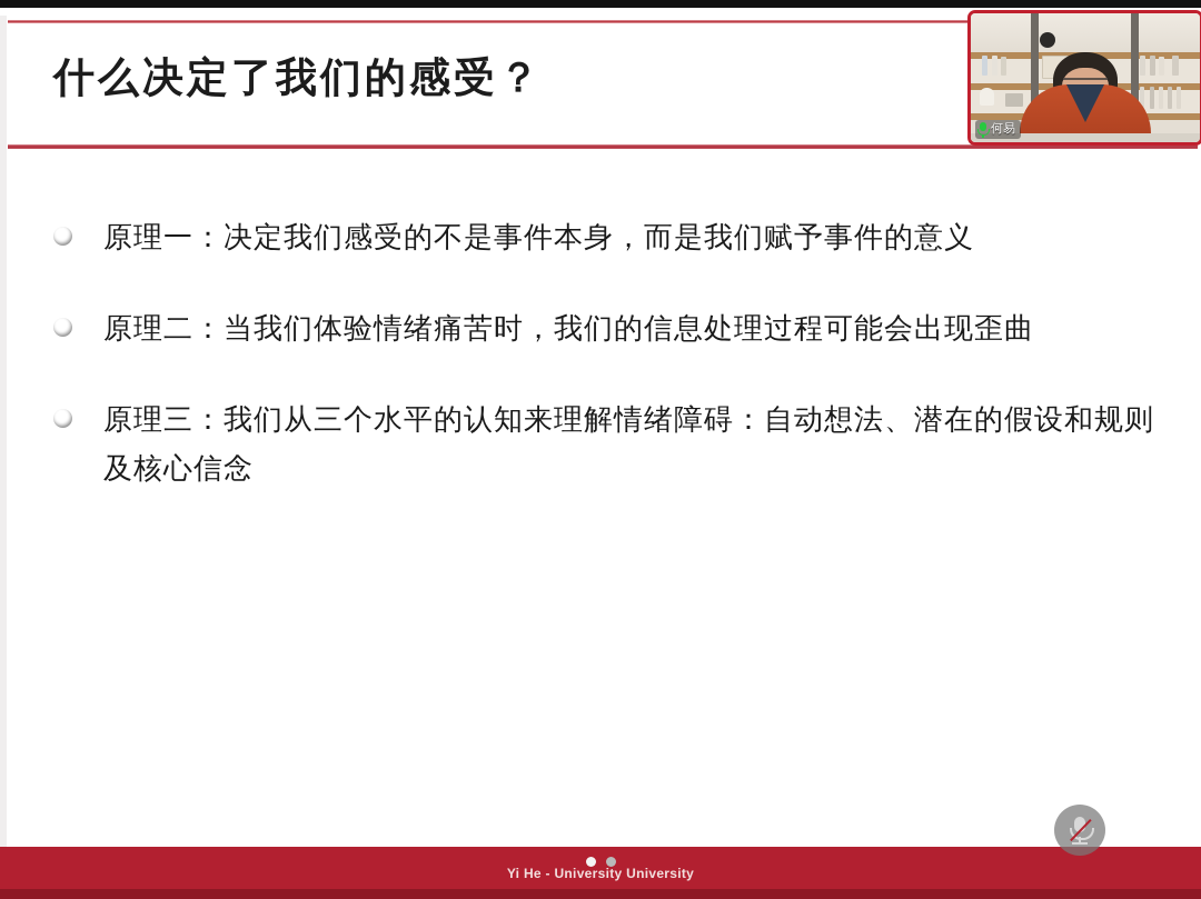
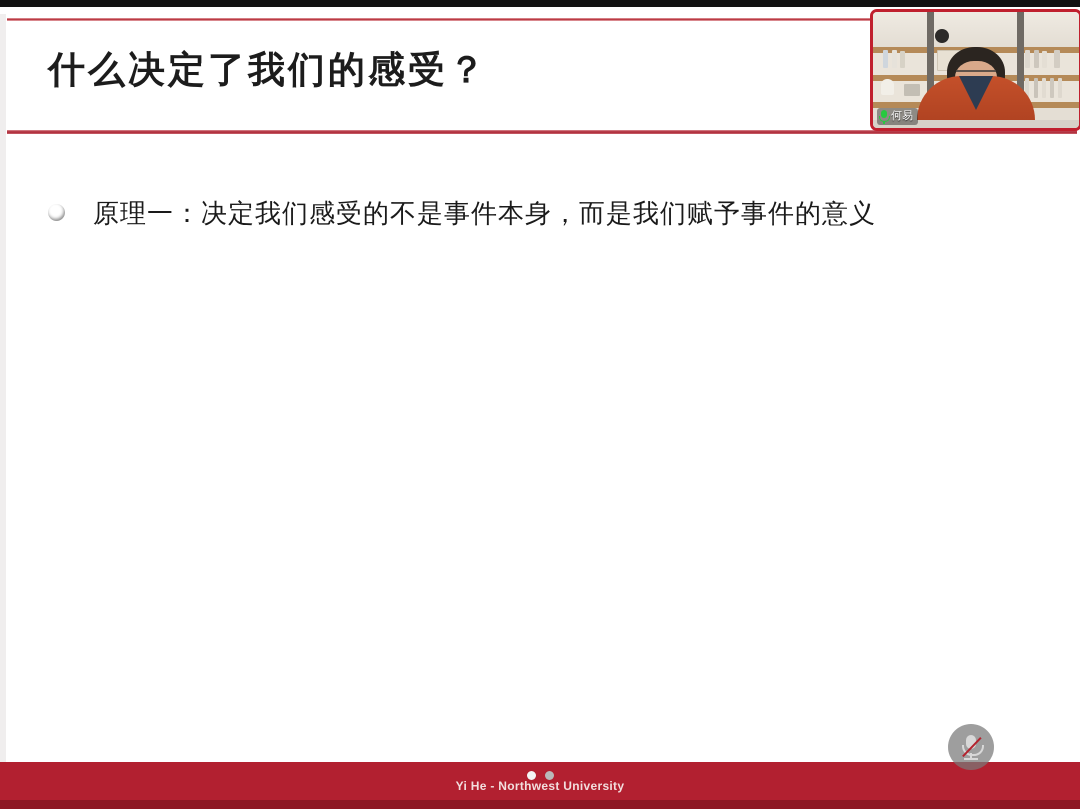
  什么决定了我们的感受？
  原理一：决定我们感受的不是事件本身，而是我们赋予事件的意义
- 原理二：当我们体验情绪痛苦时，我们的信息处理过程可能会出现歪曲
- 原理三：我们从三个水平的认知来理解情绪障碍：自动想法、潜在的假设和规则及核心信念
- Yi He - University University
+ Yi He - Northwest University
  何易
